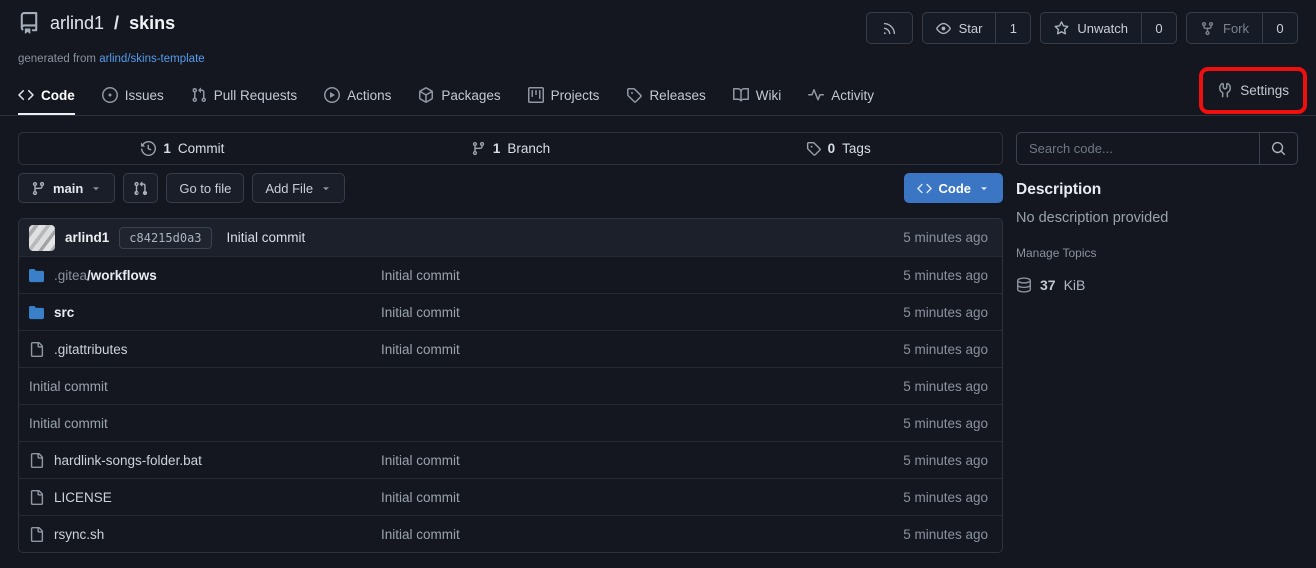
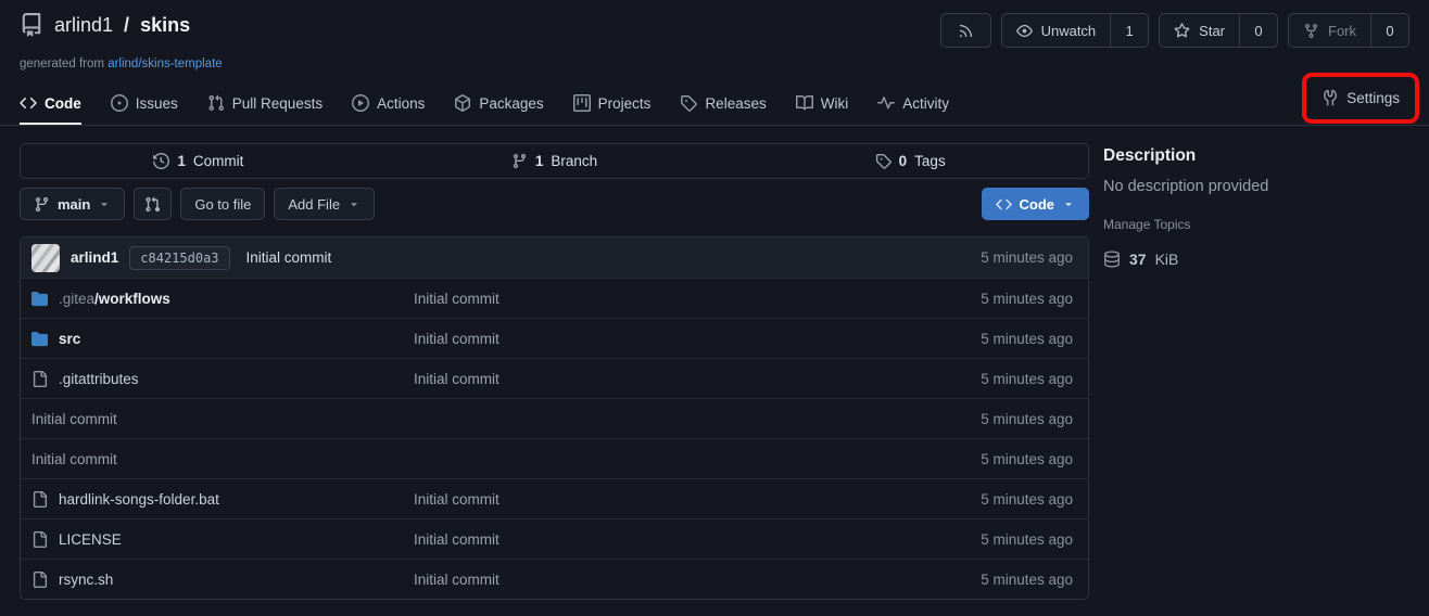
  arlind1
  /
  skins
- Star
+ Unwatch
  1
- Unwatch
+ Star
  0
  Fork
  0
  generated from arlind/skins-template
  Code
  Issues
  Pull Requests
  Actions
  Packages
  Projects
  Releases
  Wiki
  Activity
  Settings
  1
  Commit
  1
  Branch
  0
  Tags
  main
  Go to file
  Add File
  Code
  arlind1
  c84215d0a3
  Initial commit
  5 minutes ago
  .gitea/workflows
  Initial commit
  5 minutes ago
  src
  Initial commit
  5 minutes ago
  .gitattributes
  Initial commit
  5 minutes ago
  Initial commit
  5 minutes ago
  Initial commit
  5 minutes ago
  hardlink-songs-folder.bat
  Initial commit
  5 minutes ago
  LICENSE
  Initial commit
  5 minutes ago
  rsync.sh
  Initial commit
  5 minutes ago
- Search code...
  Description
  No description provided
  Manage Topics
  37
  KiB
